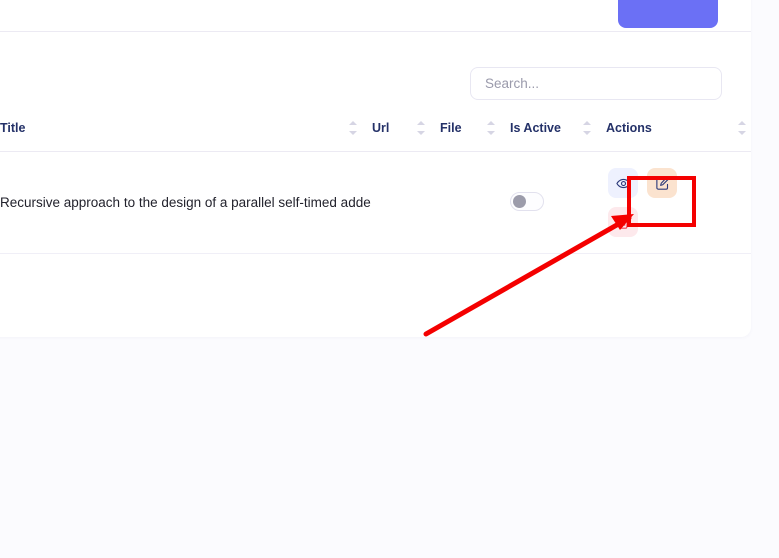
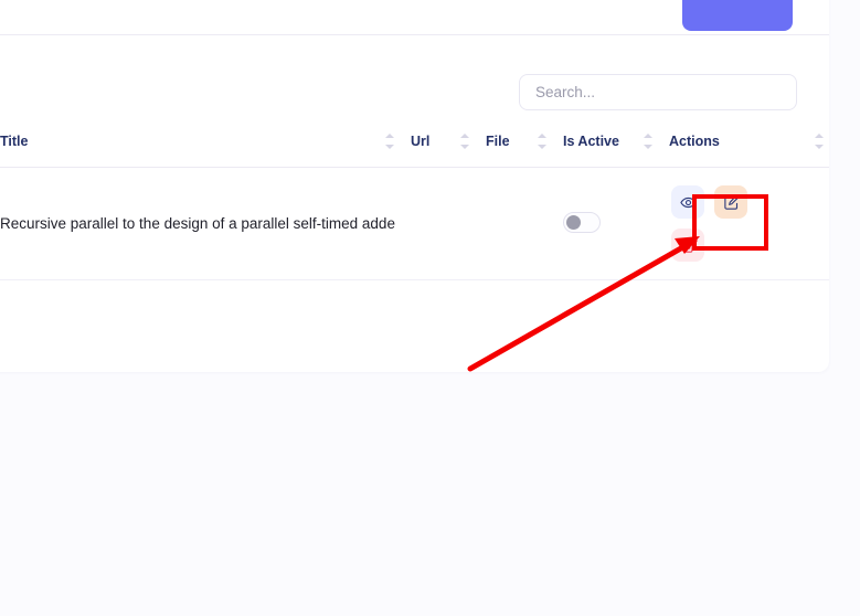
  Search...
  Title	Url	File	Is Active	Actions
- Recursive approach to the design of a parallel self-timed adde
+ Recursive parallel to the design of a parallel self-timed adde
